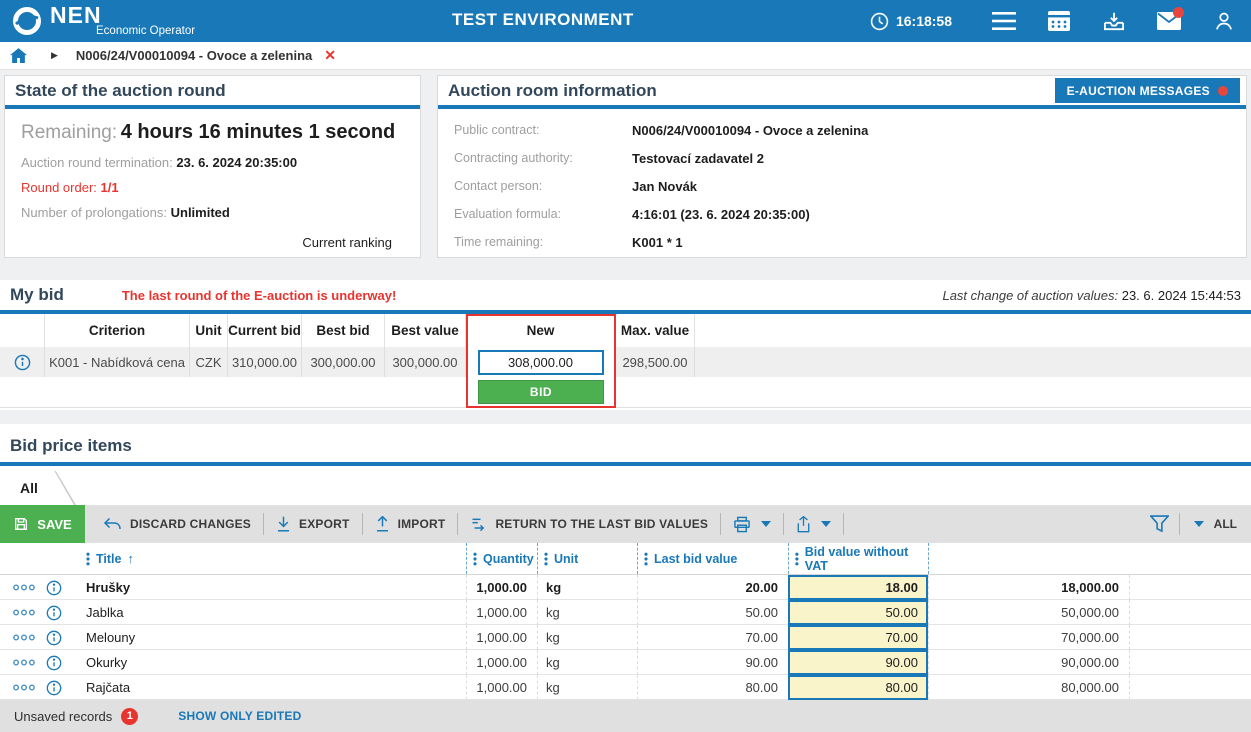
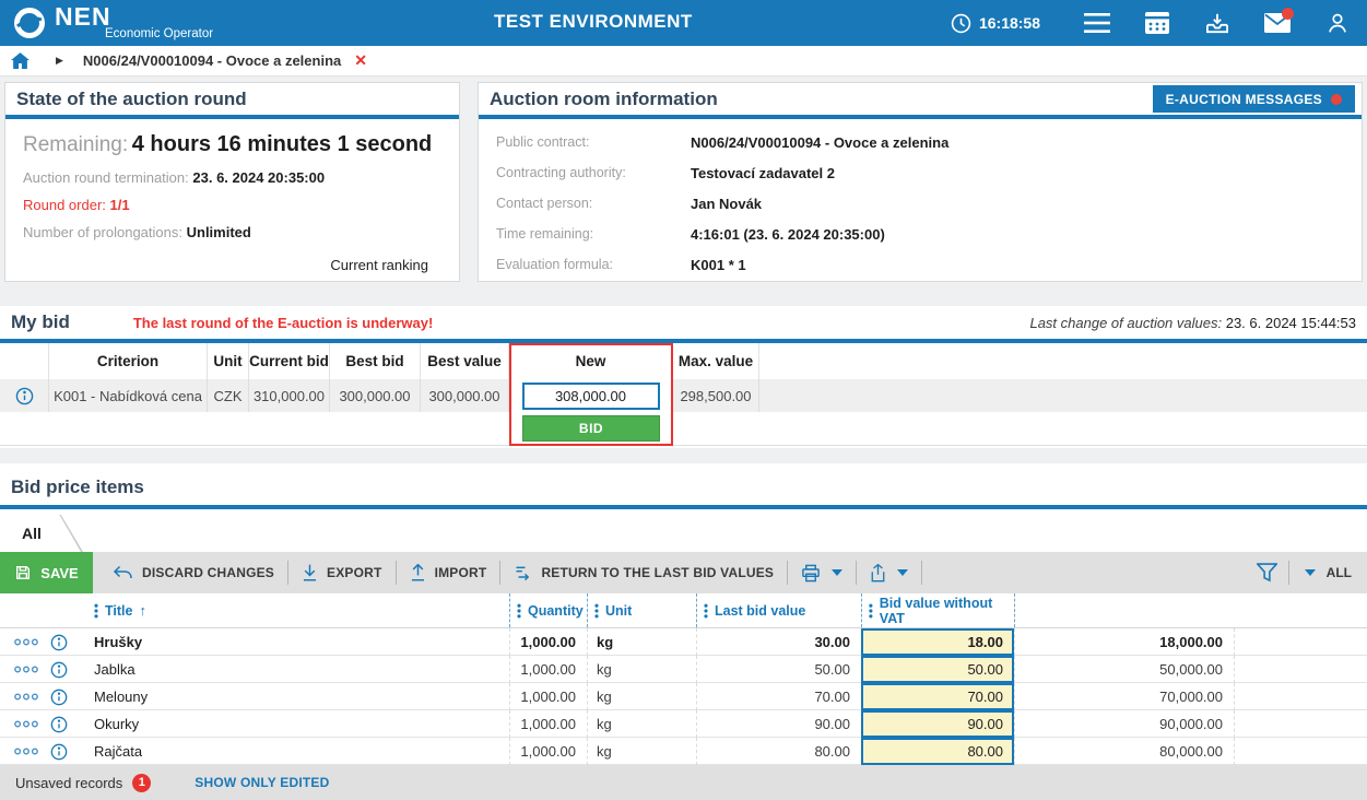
  NEN
  Economic Operator
  TEST ENVIRONMENT
  16:18:58
  ▶
  N006/24/V00010094 - Ovoce a zelenina
  ✕
  State of the auction round
  Remaining: 4 hours 16 minutes 1 second
  Auction round termination: 23. 6. 2024 20:35:00
  Round order: 1/1
  Number of prolongations: Unlimited
  Current ranking
  Auction room information
  E-AUCTION MESSAGES
  Public contract:
  N006/24/V00010094 - Ovoce a zelenina
  Contracting authority:
  Testovací zadavatel 2
  Contact person:
  Jan Novák
- Evaluation formula:
+ Time remaining:
  4:16:01 (23. 6. 2024 20:35:00)
- Time remaining:
+ Evaluation formula:
  K001 * 1
  My bid
  The last round of the E-auction is underway!
  Last change of auction values: 23. 6. 2024 15:44:53
  Criterion
  Unit
  Current bid
  Best bid
  Best value
  New
  Max. value
  K001 - Nabídková cena
  CZK
  310,000.00
  300,000.00
  300,000.00
  308,000.00
  298,500.00
  BID
  Bid price items
  All
  SAVE
  DISCARD CHANGES
  EXPORT
  IMPORT
  RETURN TO THE LAST BID VALUES
  ALL
  Title
  ↑
  Quantity
  Unit
  Last bid value
  Bid value without VAT
  Hrušky
  1,000.00
  kg
- 20.00
+ 30.00
  18.00
  18,000.00
  Jablka
  1,000.00
  kg
  50.00
  50.00
  50,000.00
  Melouny
  1,000.00
  kg
  70.00
  70.00
  70,000.00
  Okurky
  1,000.00
  kg
  90.00
  90.00
  90,000.00
  Rajčata
  1,000.00
  kg
  80.00
  80.00
  80,000.00
  Unsaved records
  1
  SHOW ONLY EDITED
